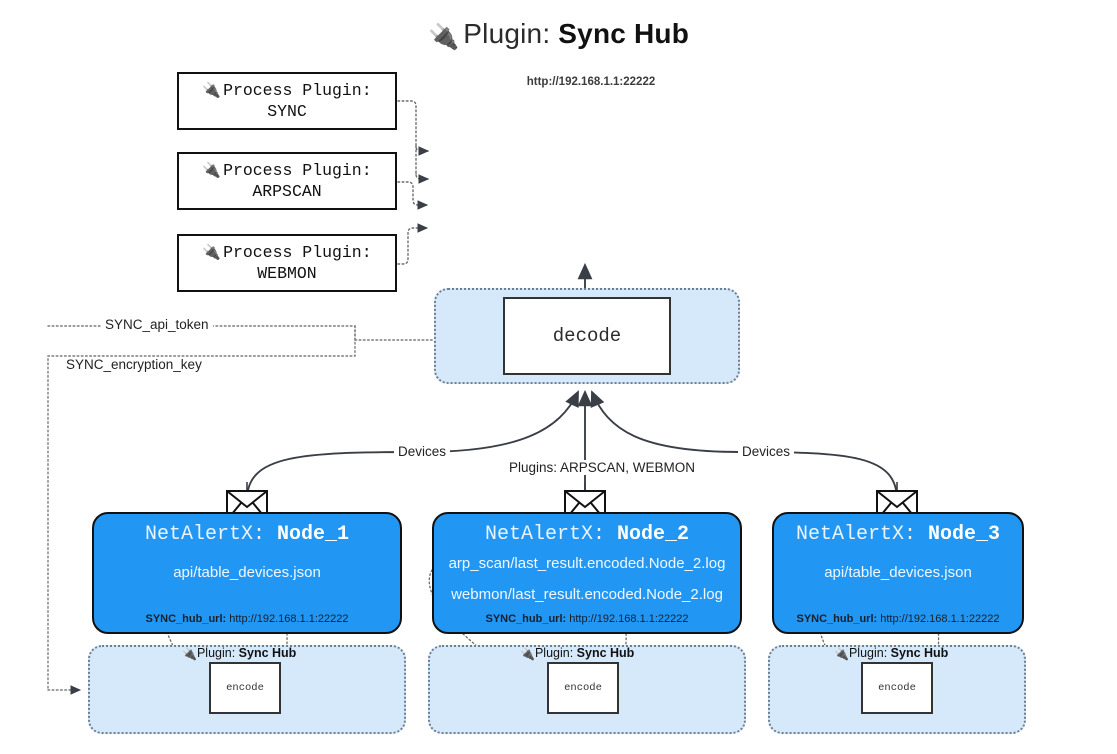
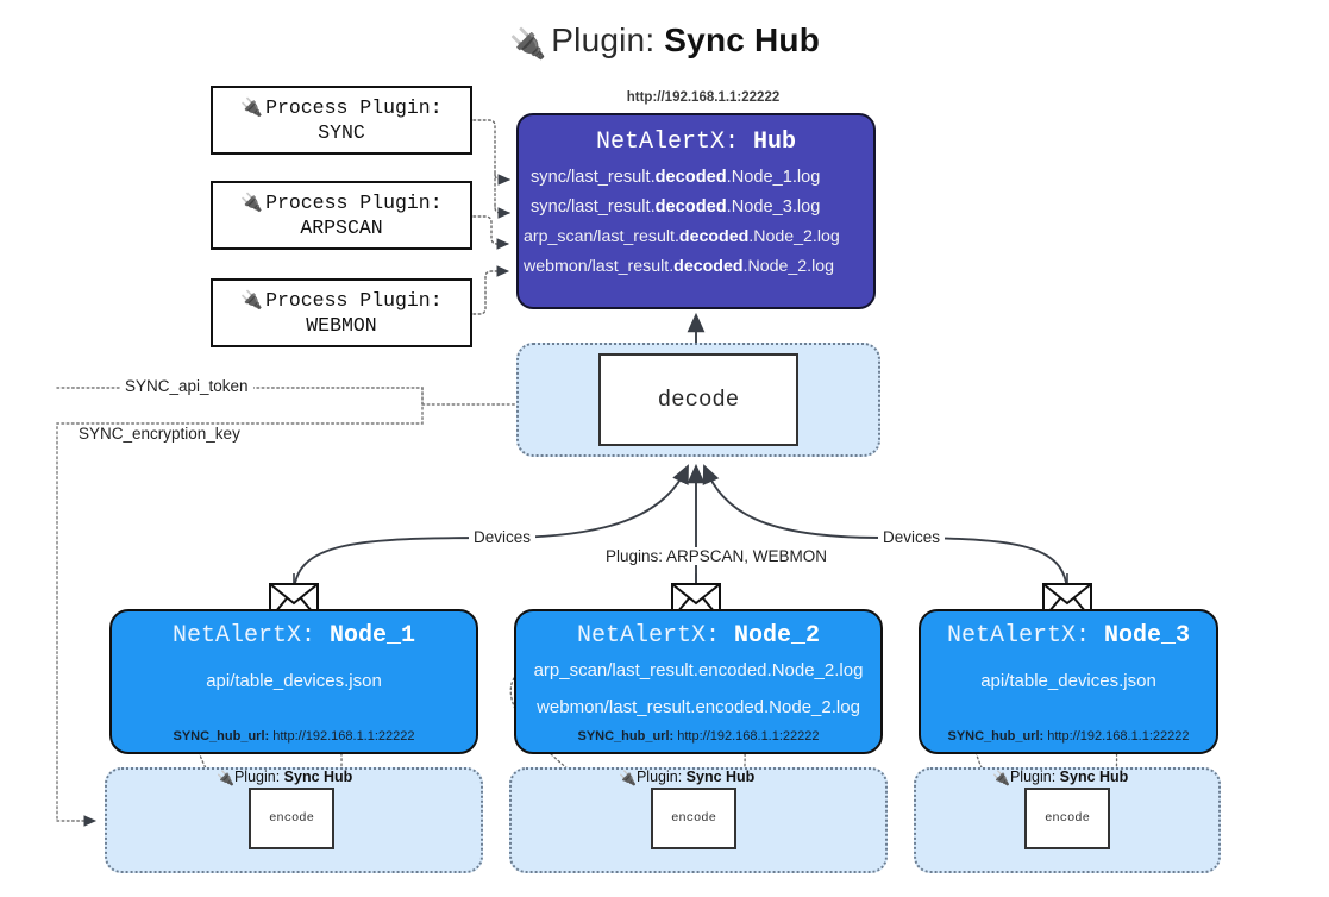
  🔌 Plugin: Sync Hub
  🔌
  Process Plugin:
  SYNC
  🔌
  Process Plugin:
  ARPSCAN
  🔌
  Process Plugin:
  WEBMON
  http://192.168.1.1:22222
+ NetAlertX: Hub
+ sync/last_result.decoded.Node_1.log
+ sync/last_result.decoded.Node_3.log
+ arp_scan/last_result.decoded.Node_2.log
+ webmon/last_result.decoded.Node_2.log
  decode
  Devices
  Devices
  Plugins: ARPSCAN, WEBMON
  SYNC_api_token
  SYNC_encryption_key
  NetAlertX: Node_1
  api/table_devices.json
  SYNC_hub_url: http://192.168.1.1:22222
  NetAlertX: Node_2
  arp_scan/last_result.encoded.Node_2.log
  webmon/last_result.encoded.Node_2.log
  SYNC_hub_url: http://192.168.1.1:22222
  NetAlertX: Node_3
  api/table_devices.json
  SYNC_hub_url: http://192.168.1.1:22222
  🔌Plugin: Sync Hub
  🔌Plugin: Sync Hub
  🔌Plugin: Sync Hub
  encode
  encode
  encode
